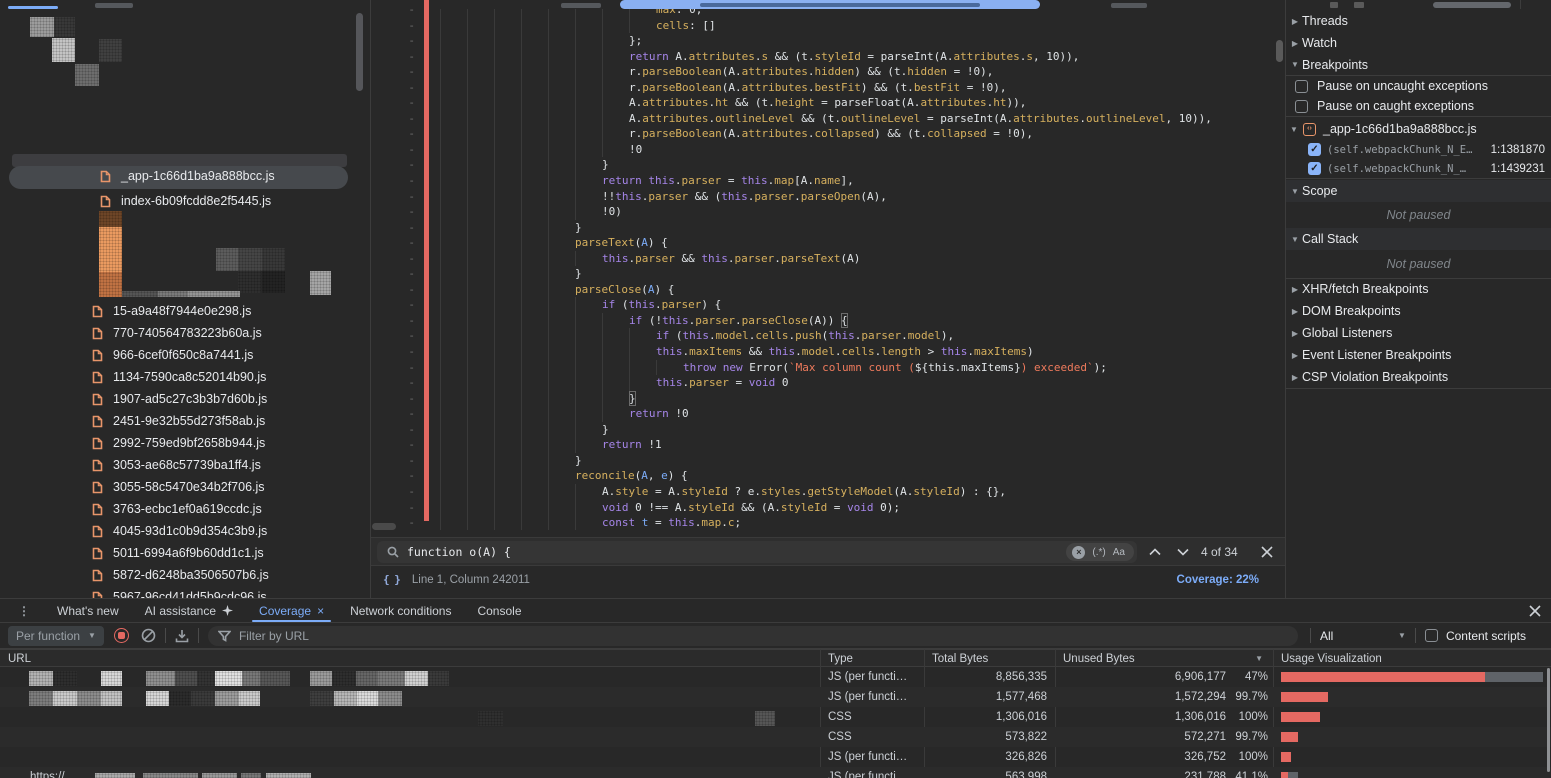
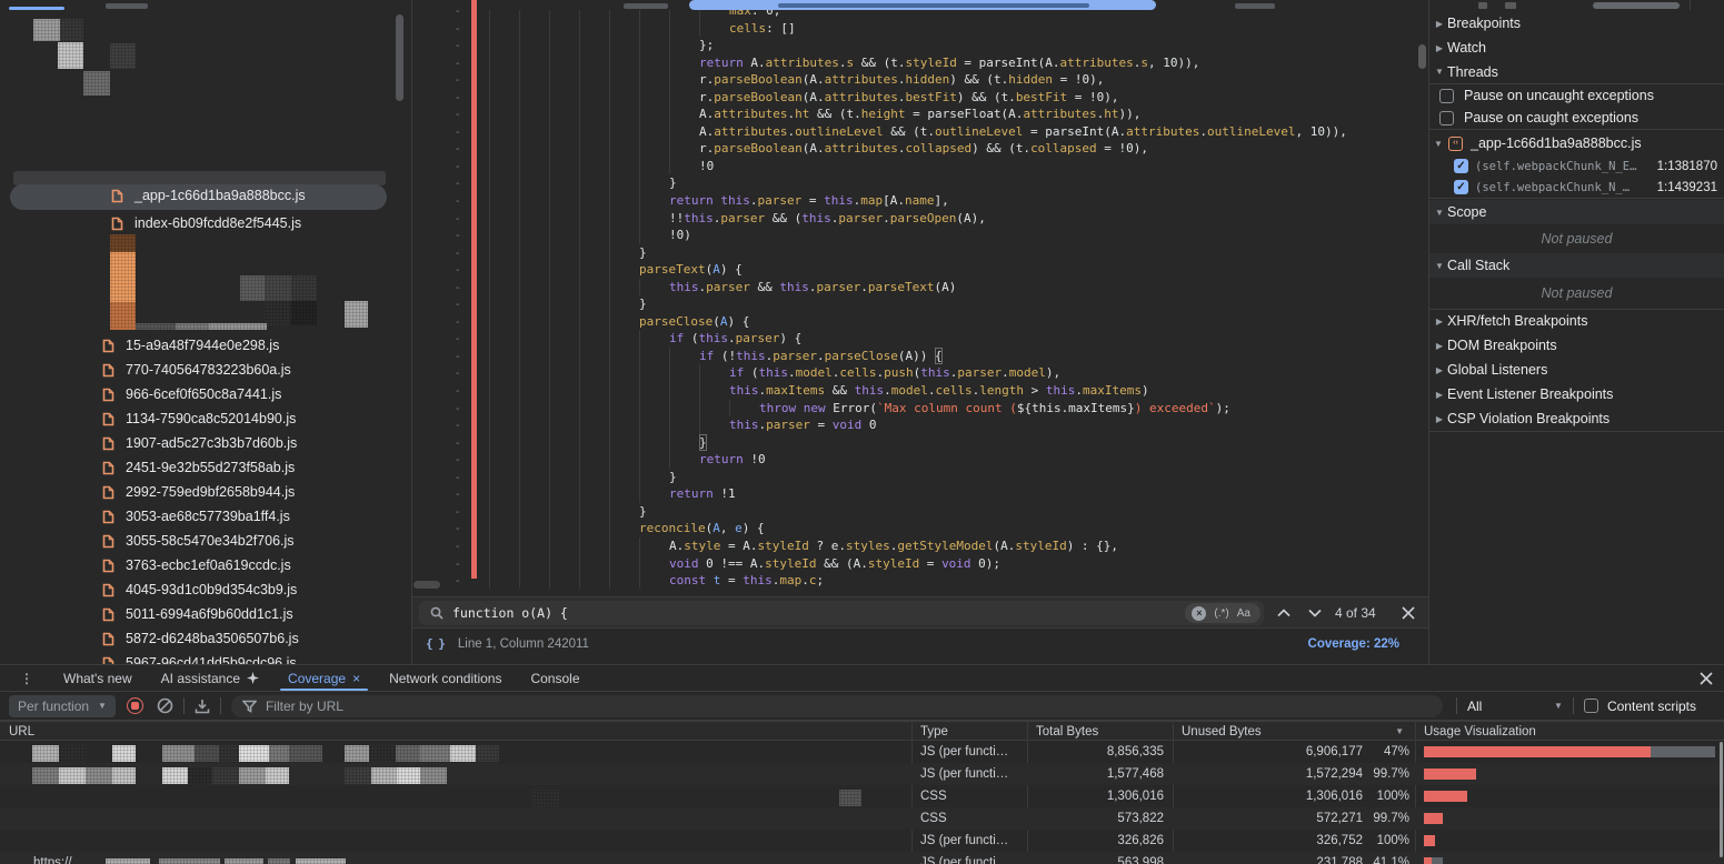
  _app-1c66d1ba9a888bcc.js
  index-6b09fcdd8e2f5445.js
  15-a9a48f7944e0e298.js
  770-740564783223b60a.js
  966-6cef0f650c8a7441.js
  1134-7590ca8c52014b90.js
  1907-ad5c27c3b3b7d60b.js
  2451-9e32b55d273f58ab.js
  2992-759ed9bf2658b944.js
  3053-ae68c57739ba1ff4.js
  3055-58c5470e34b2f706.js
  3763-ecbc1ef0a619ccdc.js
  4045-93d1c0b9d354c3b9.js
  5011-6994a6f9b60dd1c1.js
  5872-d6248ba3506507b6.js
  5967-96cd41dd5b9cdc96.js
  -
  max
  : 0,
  -
  cells
  : []
  -
  };
  -
  return
  A.
  attributes
  .
  s
  && (t.
  styleId
  = parseInt(A.
  attributes
  .
  s
  , 10)),
  -
  r.
  parseBoolean
  (A.
  attributes
  .
  hidden
  ) && (t.
  hidden
  = !0),
  -
  r.
  parseBoolean
  (A.
  attributes
  .
  bestFit
  ) && (t.
  bestFit
  = !0),
  -
  A.
  attributes
  .
  ht
  && (t.
  height
  = parseFloat(A.
  attributes
  .
  ht
  )),
  -
  A.
  attributes
  .
  outlineLevel
  && (t.
  outlineLevel
  = parseInt(A.
  attributes
  .
  outlineLevel
  , 10)),
  -
  r.
  parseBoolean
  (A.
  attributes
  .
  collapsed
  ) && (t.
  collapsed
  = !0),
  -
  !0
  -
  }
  -
  return
  this
  .
  parser
  =
  this
  .
  map
  [A.
  name
  ],
  -
  !!
  this
  .
  parser
  && (
  this
  .
  parser
  .
  parseOpen
  (A),
  -
  !0)
  -
  }
  -
  parseText
  (
  A
  ) {
  -
  this
  .
  parser
  &&
  this
  .
  parser
  .
  parseText
  (A)
  -
  }
  -
  parseClose
  (
  A
  ) {
  -
  if
  (
  this
  .
  parser
  ) {
  -
  if
  (!
  this
  .
  parser
  .
  parseClose
  (A))
  {
  -
  if
  (
  this
  .
  model
  .
  cells
  .
  push
  (
  this
  .
  parser
  .
  model
  ),
  -
  this
  .
  maxItems
  &&
  this
  .
  model
  .
  cells
  .
  length
  >
  this
  .
  maxItems
  )
  -
  throw
  new
  Error(
  `Max column count (
  ${this.maxItems}
  ) exceeded`
  );
  -
  this
  .
  parser
  =
  void
  0
  -
  }
  -
  return
  !0
  -
  }
  -
  return
  !1
  -
  }
  -
  reconcile
  (
  A
  ,
  e
  ) {
  -
  A.
  style
  = A.
  styleId
  ? e.
  styles
  .
  getStyleModel
  (A.
  styleId
  ) : {},
  -
  void
  0 !== A.
  styleId
  && (A.
  styleId
  =
  void
  0);
  -
  const
  t
  =
  this
  .
  map
  .
  c
  ;
  function o(A) {
  ×
  (.*)
  Aa
  4 of 34
  { }
  Line 1, Column 242011
  Coverage: 22%
  ▶
- Threads
+ Breakpoints
  ▶
  Watch
  ▼
- Breakpoints
+ Threads
  Pause on uncaught exceptions
  Pause on caught exceptions
  ▼
  _app-1c66d1ba9a888bcc.js
  ✓
  (self.webpackChunk_N_E…
  1:1381870
  ✓
  (self.webpackChunk_N_…
  1:1439231
  ▼
  Scope
  Not paused
  ▼
  Call Stack
  Not paused
  ▶
  XHR/fetch Breakpoints
  ▶
  DOM Breakpoints
  ▶
  Global Listeners
  ▶
  Event Listener Breakpoints
  ▶
  CSP Violation Breakpoints
  ⋮
  What's new
  AI assistance
  Coverage
  ×
  Network conditions
  Console
  Per function
  ▼
  Filter by URL
  All
  ▼
  Content scripts
  URL
  Type
  Total Bytes
  Unused Bytes
  ▼
  Usage Visualization
  JS (per functi…
  8,856,335
  6,906,177
  47%
  JS (per functi…
  1,577,468
  1,572,294
  99.7%
  CSS
  1,306,016
  1,306,016
  100%
  CSS
  573,822
  572,271
  99.7%
  JS (per functi…
  326,826
  326,752
  100%
  https://
  JS (per functi…
  563,998
  231,788
  41.1%
